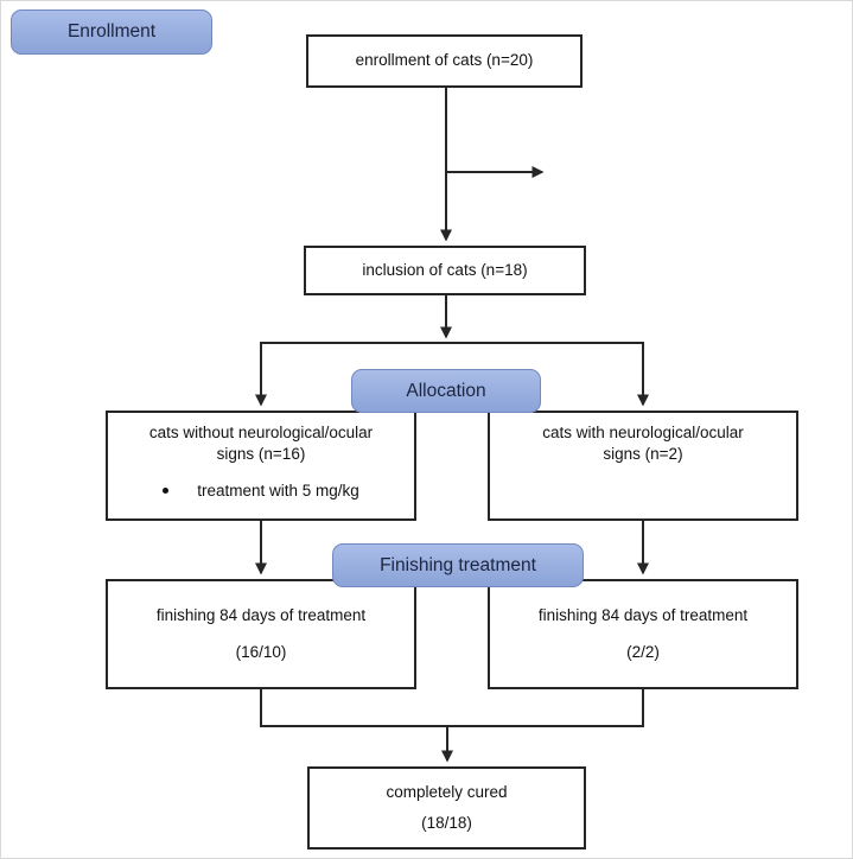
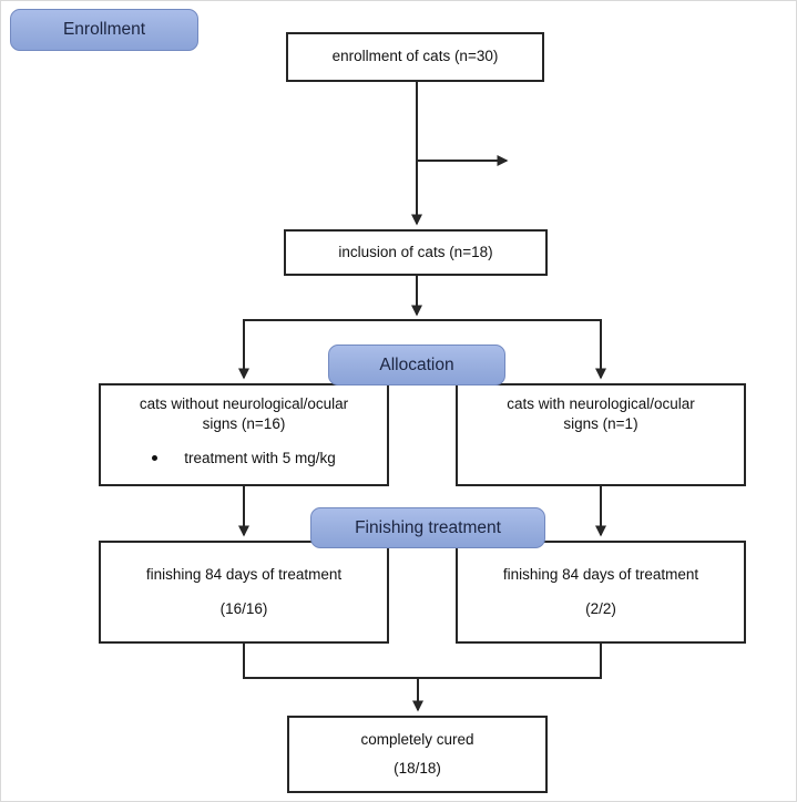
  Enrollment
  Allocation
  Finishing treatment
- enrollment of cats (n=20)
+ enrollment of cats (n=30)
  inclusion of cats (n=18)
  cats without neurological/ocular
  signs (n=16)
  treatment with 5 mg/kg
  cats with neurological/ocular
- signs (n=2)
+ signs (n=1)
  finishing 84 days of treatment
- (16/10)
+ (16/16)
  finishing 84 days of treatment
  (2/2)
  completely cured
  (18/18)
